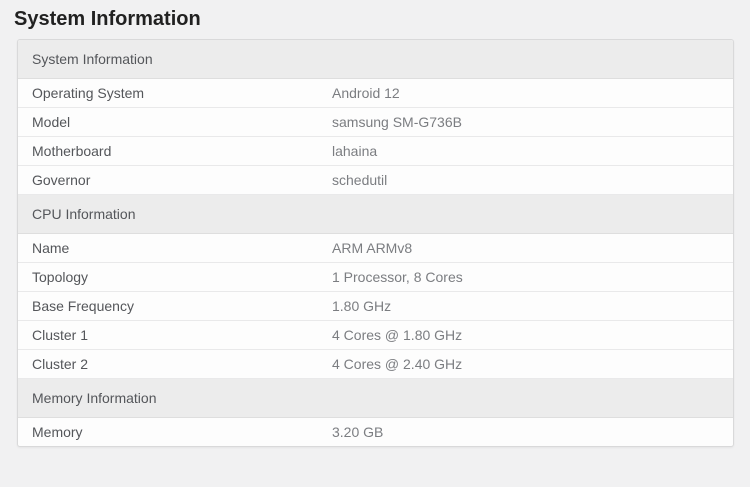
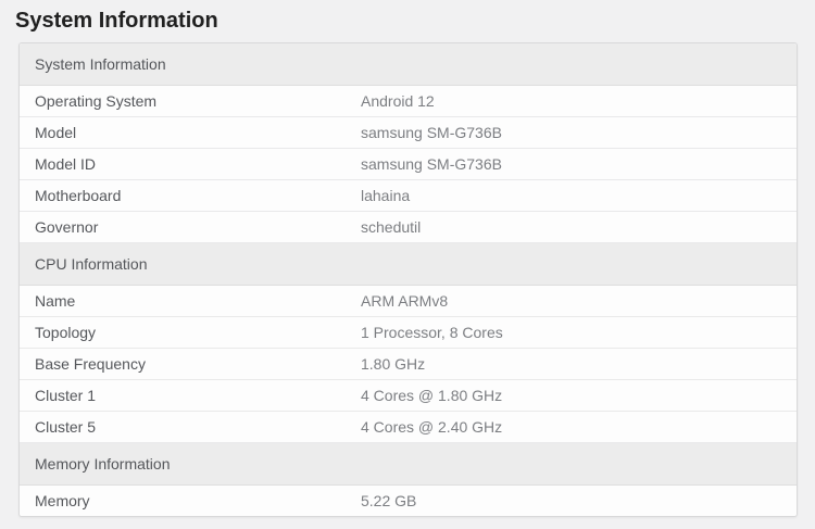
  System Information
  System Information
  Operating System	Android 12
  Model	samsung SM-G736B
+ Model ID	samsung SM-G736B
  Motherboard	lahaina
  Governor	schedutil
  CPU Information
  Name	ARM ARMv8
  Topology	1 Processor, 8 Cores
  Base Frequency	1.80 GHz
  Cluster 1	4 Cores @ 1.80 GHz
- Cluster 2	4 Cores @ 2.40 GHz
+ Cluster 5	4 Cores @ 2.40 GHz
  Memory Information
- Memory	3.20 GB
+ Memory	5.22 GB
